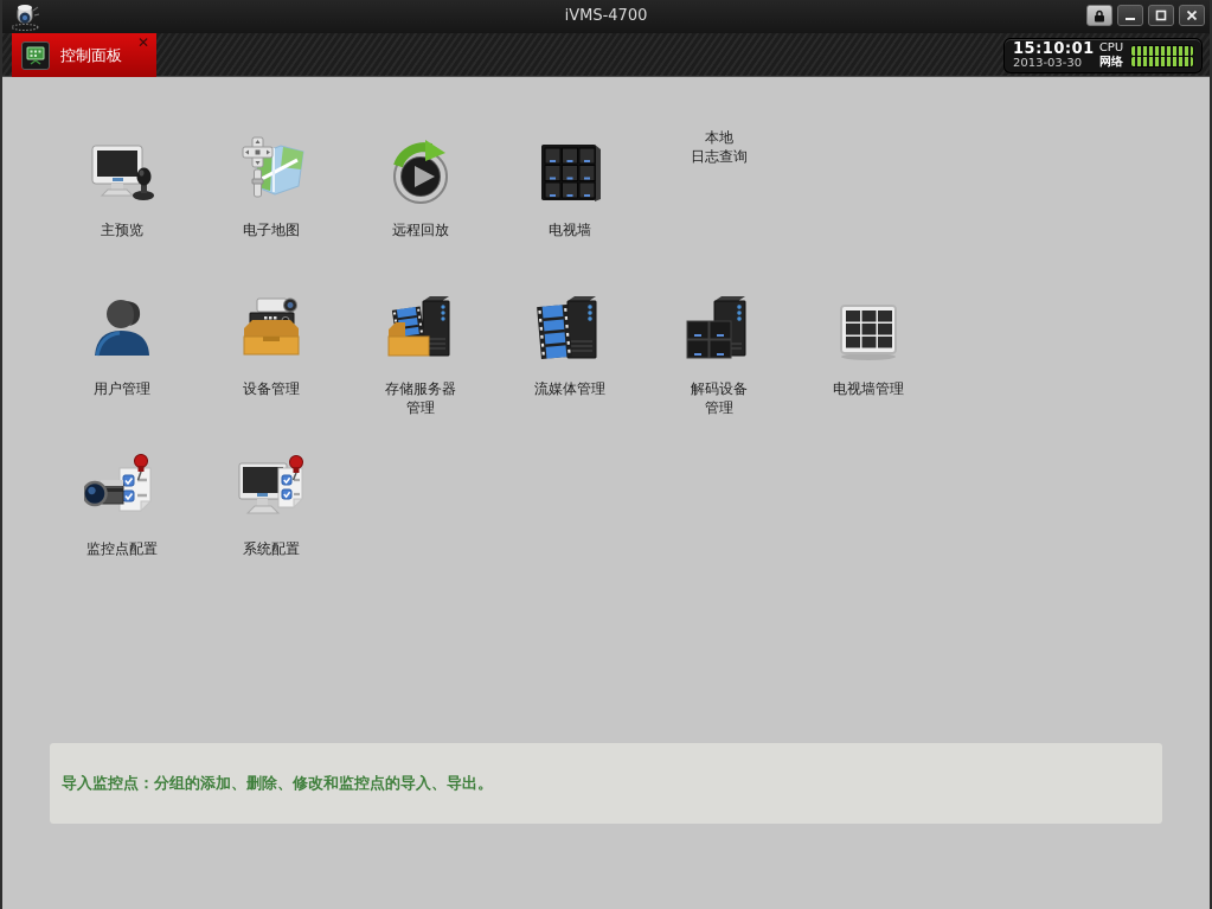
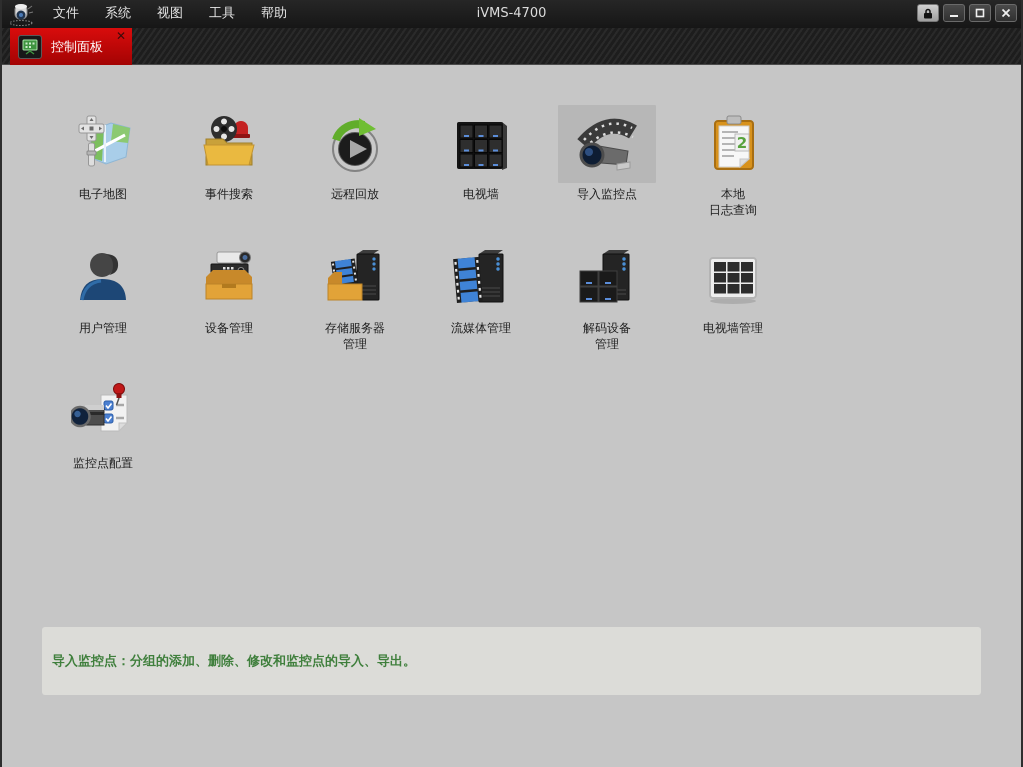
+ 文件
+ 系统
+ 视图
+ 工具
+ 帮助
  iVMS-4700
  控制面板
  ✕
- 15:10:01
- 2013-03-30
- CPU
- 网络
- 主预览
  电子地图
+ 事件搜索
  远程回放
  电视墙
+ 导入监控点
+ 2
  本地
  日志查询
  用户管理
  设备管理
  存储服务器
  管理
  流媒体管理
  解码设备
  管理
  电视墙管理
  监控点配置
- 系统配置
  导入监控点：分组的添加、删除、修改和监控点的导入、导出。
